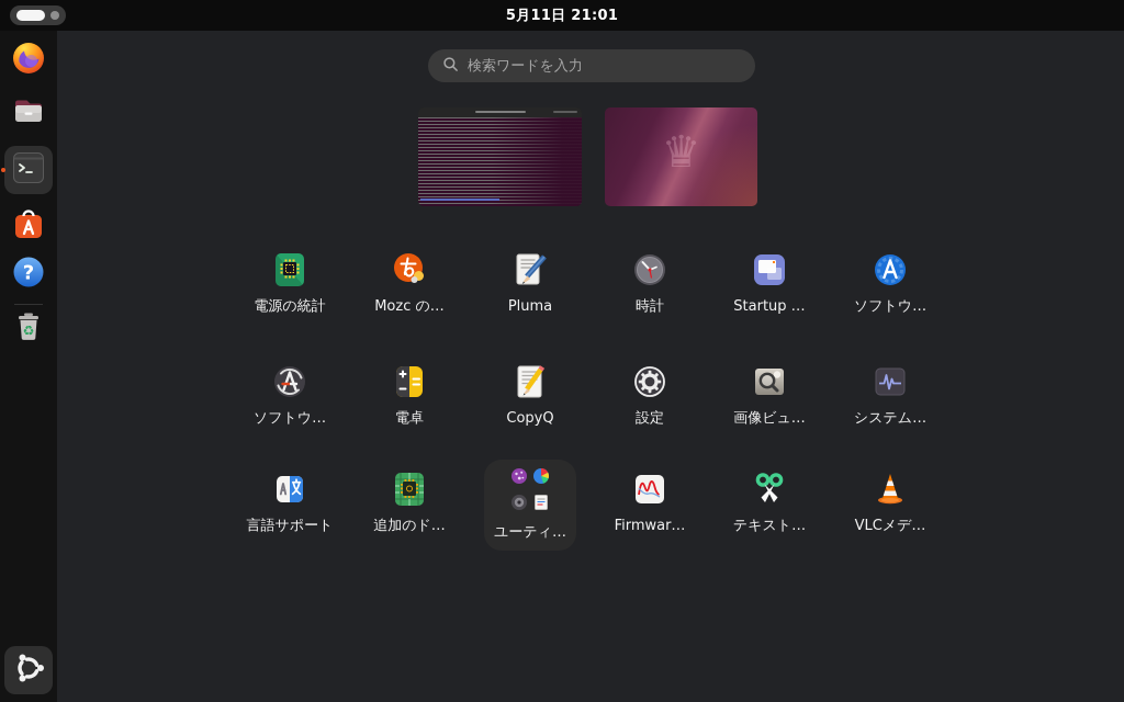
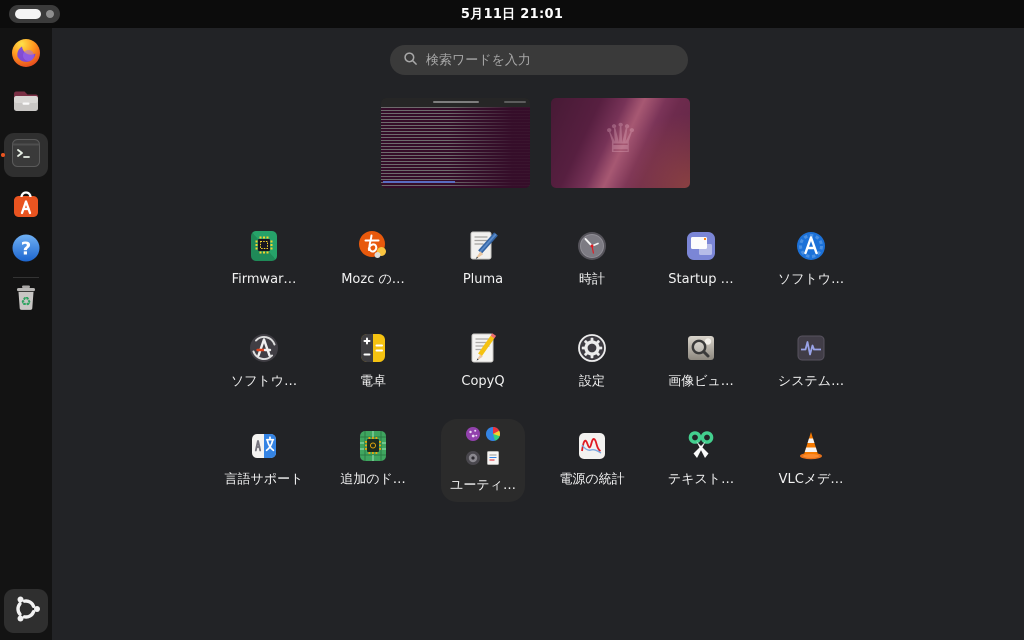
  5月11日 21:01
  ?
  ♻
  検索ワードを入力
  ♛
- 電源の統計
+ Firmwar…
  Mozc の…
  Pluma
  時計
  Startup …
  ソフトウ…
  ソフトウ…
  電卓
  CopyQ
  設定
  画像ビュ…
  システム…
  言語サポート
  追加のド…
  ユーティ…
- Firmwar…
+ 電源の統計
  テキスト…
  VLCメデ…
